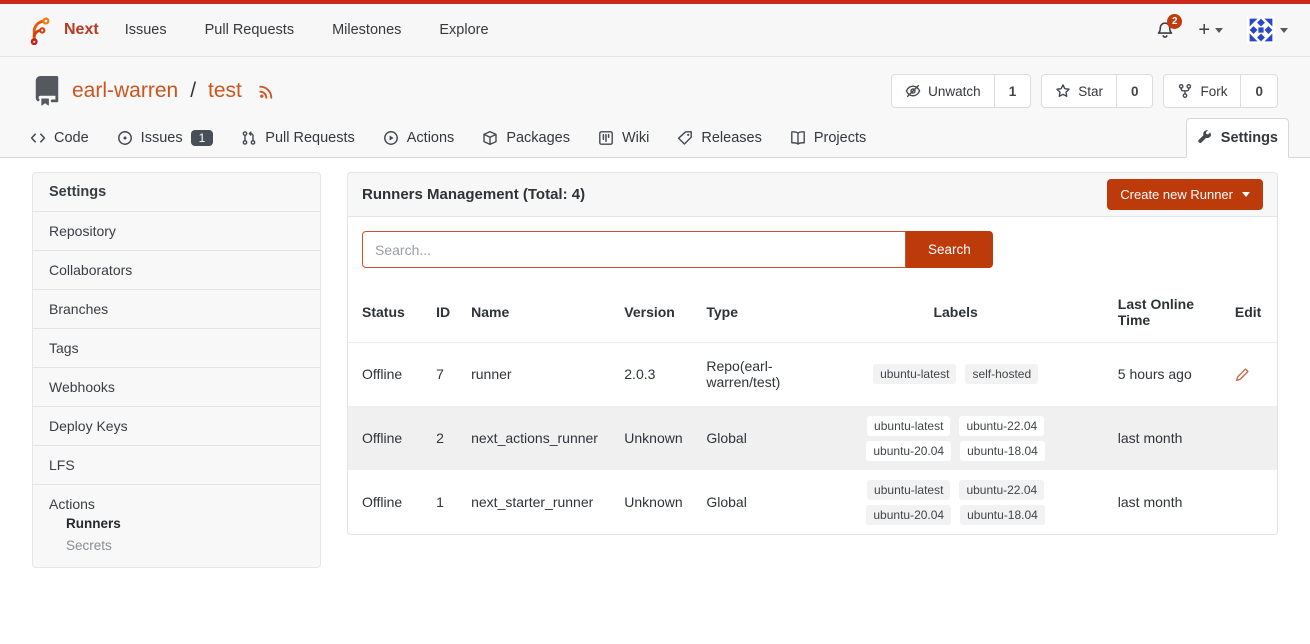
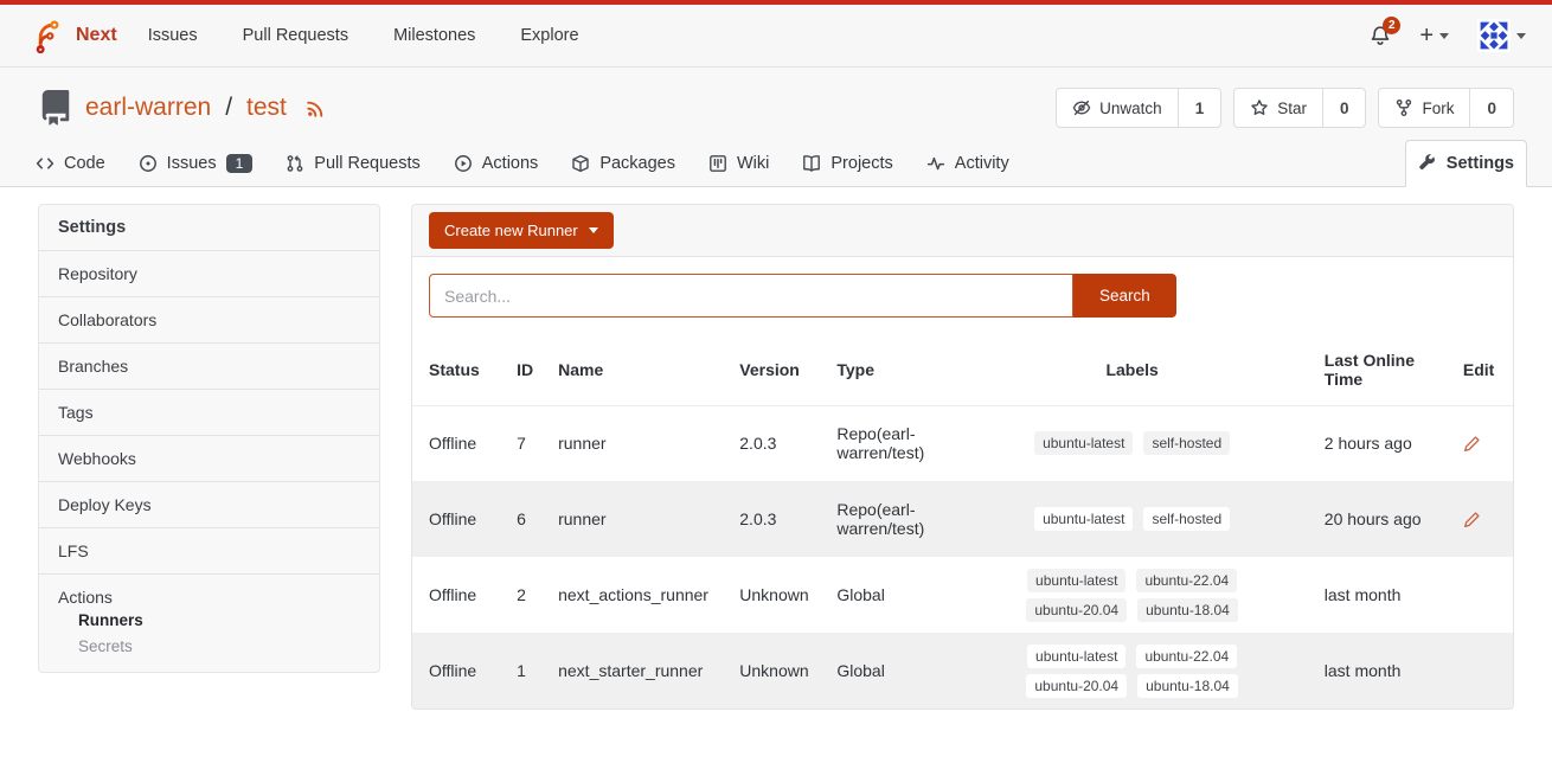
  Next
  Issues
  Pull Requests
  Milestones
  Explore
  2
  +
  earl-warren
  /
  test
  Unwatch
  1
  Star
  0
  Fork
  0
  Code
  Issues
  1
  Pull Requests
  Actions
  Packages
  Wiki
- Releases
  Projects
+ Activity
  Settings
  Settings
  Repository
  Collaborators
  Branches
  Tags
  Webhooks
  Deploy Keys
  LFS
  Actions
  Runners
  Secrets
- Runners Management (Total: 4)
  Create new Runner
  Search...
  Search
  Status	ID	Name	Version	Type	Labels	Last Online Time	Edit
- Offline	7	runner	2.0.3	Repo(earl-warren/test)	ubuntu-latest self-hosted	5 hours ago
+ Offline	7	runner	2.0.3	Repo(earl-warren/test)	ubuntu-latest self-hosted	2 hours ago
+ Offline	6	runner	2.0.3	Repo(earl-warren/test)	ubuntu-latest self-hosted	20 hours ago
  Offline	2	next_actions_runner	Unknown	Global	ubuntu-latest ubuntu-22.04ubuntu-20.04 ubuntu-18.04	last month
  Offline	1	next_starter_runner	Unknown	Global	ubuntu-latest ubuntu-22.04ubuntu-20.04 ubuntu-18.04	last month
